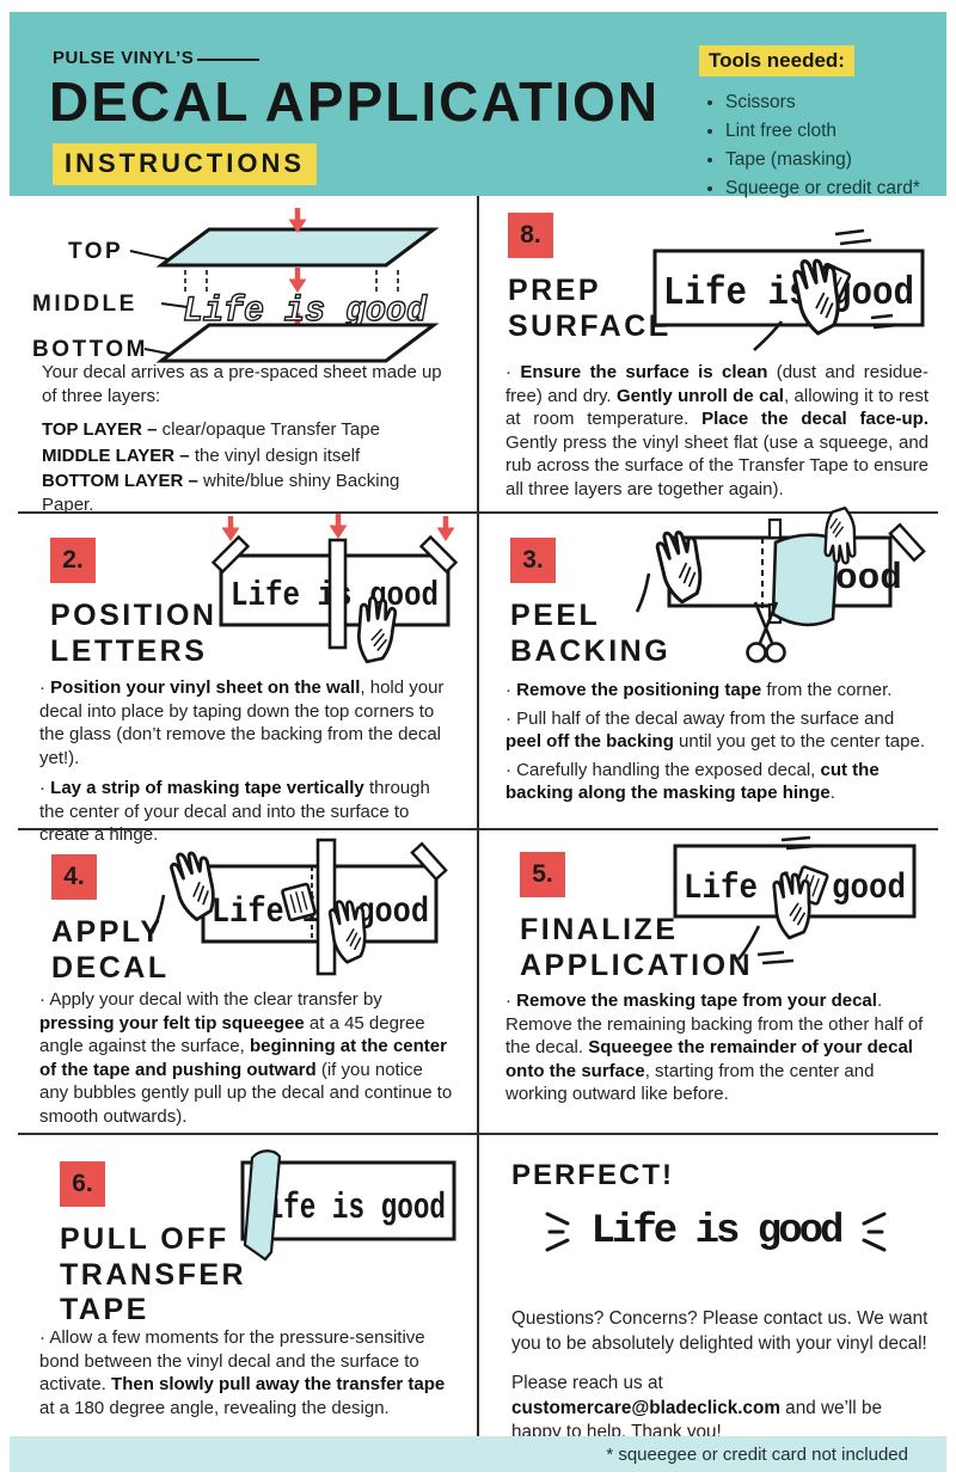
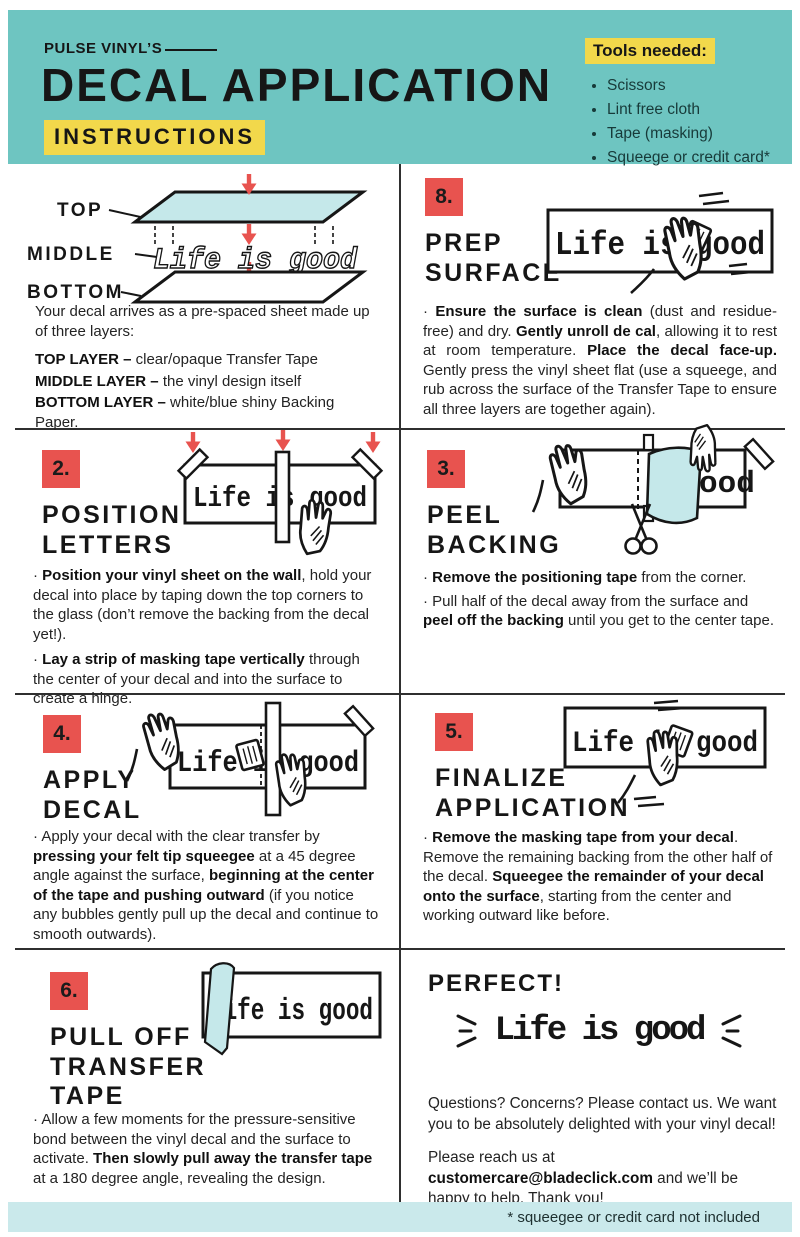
  PULSE VINYL’S
  DECAL APPLICATION
  INSTRUCTIONS
  Tools needed:
  Scissors
  Lint free cloth
  Tape (masking)
  Squeege or credit card*
  TOP
  MIDDLE
  Life is good
  BOTTOM
  Your decal arrives as a pre-spaced sheet made up of three layers:
  TOP LAYER – clear/opaque Transfer Tape
  MIDDLE LAYER – the vinyl design itself
  BOTTOM LAYER – white/blue shiny Backing Paper.
  8.
  PREP
  SURFAC
  Life iood
  · Ensure the surface is clean (dust and residue-free) and dry. Gently unroll de cal, allowing it to rest at room temperature. Place the decal face-up. Gently press the vinyl sheet flat (use a squeege, and rub across the surface of the Transfer Tape to ensure all three layers are together again).
  2.
  POSITION
  LETTERS
  Life i good
  · Position your vinyl sheet on the wall, hold your decal into place by taping down the top corners to the glass (don’t remove the backing from the decal yet!).
  · Lay a strip of masking tape vertically through the center of your decal and into the surface to create a hinge.
  3.
  PEEL
  BACKING
  ood
  · Remove the positioning tape from the corner.
  · Pull half of the decal away from the surface and peel off the backing until you get to the center tape.
- · Carefully handling the exposed decal, cut the backing along the masking tape hinge.
  4.
  APPL
  DECAL
  Life good
  · Apply your decal with the clear transfer by pressing your felt tip squeegee at a 45 degree angle against the surface, beginning at the center of the tape and pushing outward (if you notice any bubbles gently pull up the decal and continue to smooth outwards).
  5.
  FINALIZE
  APPLICATION
  Life good
  · Remove the masking tape from your decal. Remove the remaining backing from the other half of the decal. Squeegee the remainder of your decal onto the surface, starting from the center and working outward like before.
  6.
  PULL OFF
  TRANSFER
  TAPE
  fe is good
  · Allow a few moments for the pressure-sensitive bond between the vinyl decal and the surface to activate. Then slowly pull away the transfer tape at a 180 degree angle, revealing the design.
  PERFECT!
  Life is good
  Questions? Concerns? Please contact us. We want you to be absolutely delighted with your vinyl decal!
  Please reach us at customercare@bladeclick.com and we’ll be happy to help. Thank you!
  * squeegee or credit card not included
